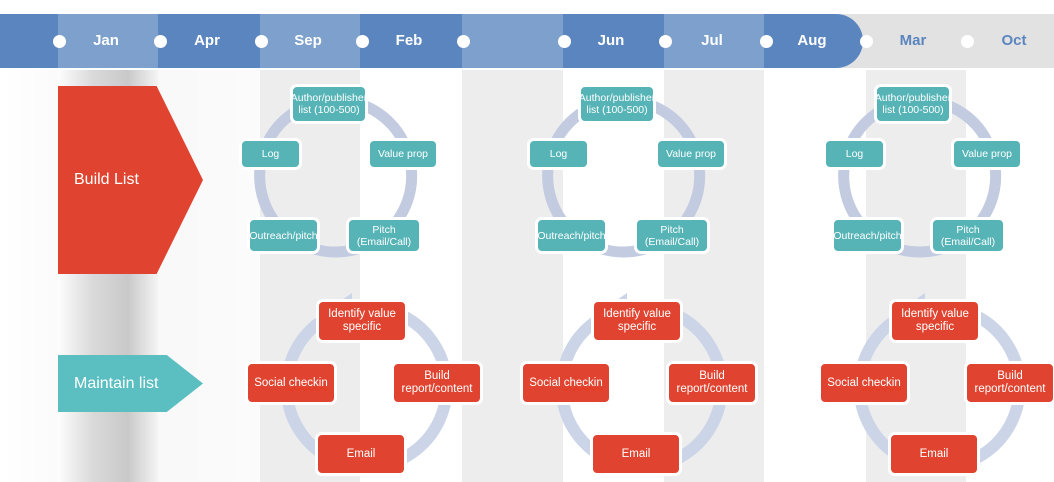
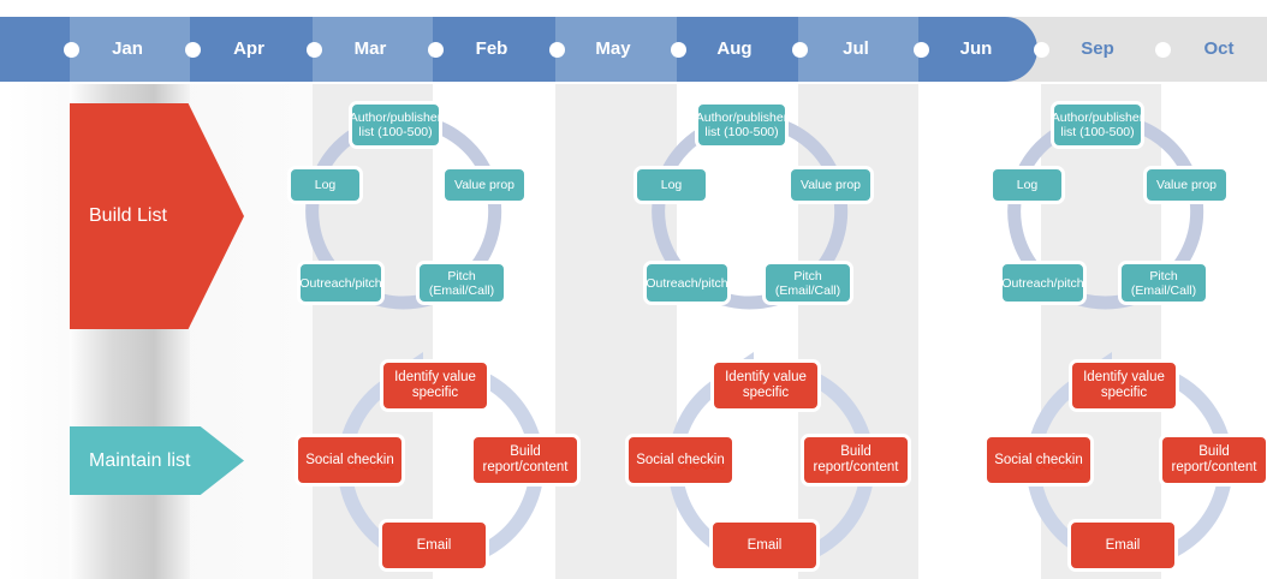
  Jan
  Apr
- Sep
+ Mar
  Feb
+ May
- Jun
+ Aug
  Jul
- Aug
+ Jun
- Mar
+ Sep
  Oct
  Build List
  Maintain list
  Author/publisher list (100-500)
  Value prop
  Pitch (Email/Call)
  Outreach/pitch
  Log
  Author/publisher list (100-500)
  Value prop
  Pitch (Email/Call)
  Outreach/pitch
  Log
  Author/publisher list (100-500)
  Value prop
  Pitch (Email/Call)
  Outreach/pitch
  Log
  Identify value specific
  Build report/content
  Email
  Social checkin
  Identify value specific
  Build report/content
  Email
  Social checkin
  Identify value specific
  Build report/content
  Email
  Social checkin
